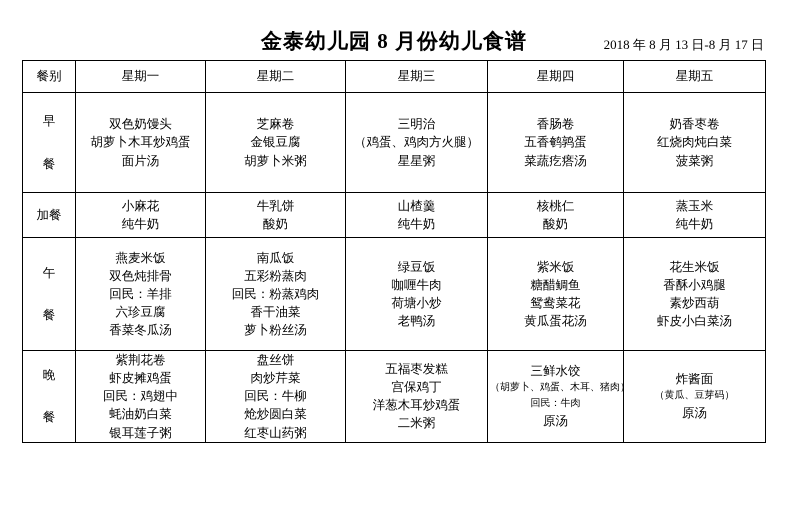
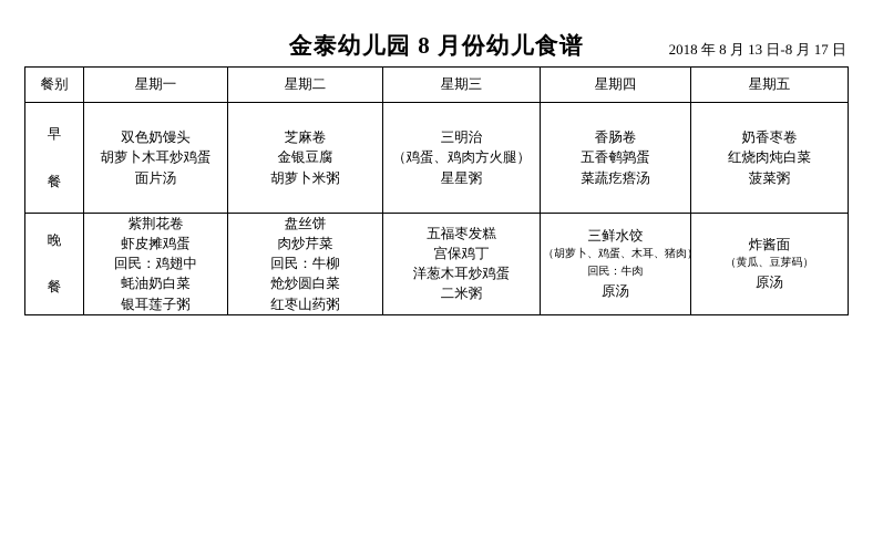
  金泰幼儿园 8 月份幼儿食谱
  2018 年 8 月 13 日-8 月 17 日
  餐别	星期一	星期二	星期三	星期四	星期五
  早餐	双色奶馒头胡萝卜木耳炒鸡蛋面片汤	芝麻卷金银豆腐胡萝卜米粥	三明治（鸡蛋、鸡肉方火腿）星星粥	香肠卷五香鹌鹑蛋菜蔬疙瘩汤	奶香枣卷红烧肉炖白菜菠菜粥
- 加餐	小麻花纯牛奶	牛乳饼酸奶	山楂羹纯牛奶	核桃仁酸奶	蒸玉米纯牛奶
- 午餐	燕麦米饭双色炖排骨回民：羊排六珍豆腐香菜冬瓜汤	南瓜饭五彩粉蒸肉回民：粉蒸鸡肉香干油菜萝卜粉丝汤	绿豆饭咖喱牛肉荷塘小炒老鸭汤	紫米饭糖醋鲷鱼鸳鸯菜花黄瓜蛋花汤	花生米饭香酥小鸡腿素炒西葫虾皮小白菜汤
  晚餐	紫荆花卷虾皮摊鸡蛋回民：鸡翅中蚝油奶白菜银耳莲子粥	盘丝饼肉炒芹菜回民：牛柳炝炒圆白菜红枣山药粥	五福枣发糕宫保鸡丁洋葱木耳炒鸡蛋二米粥	三鲜水饺（胡萝卜、鸡蛋、木耳、猪肉回民：牛肉原汤	炸酱面（黄瓜、豆芽码）原汤
